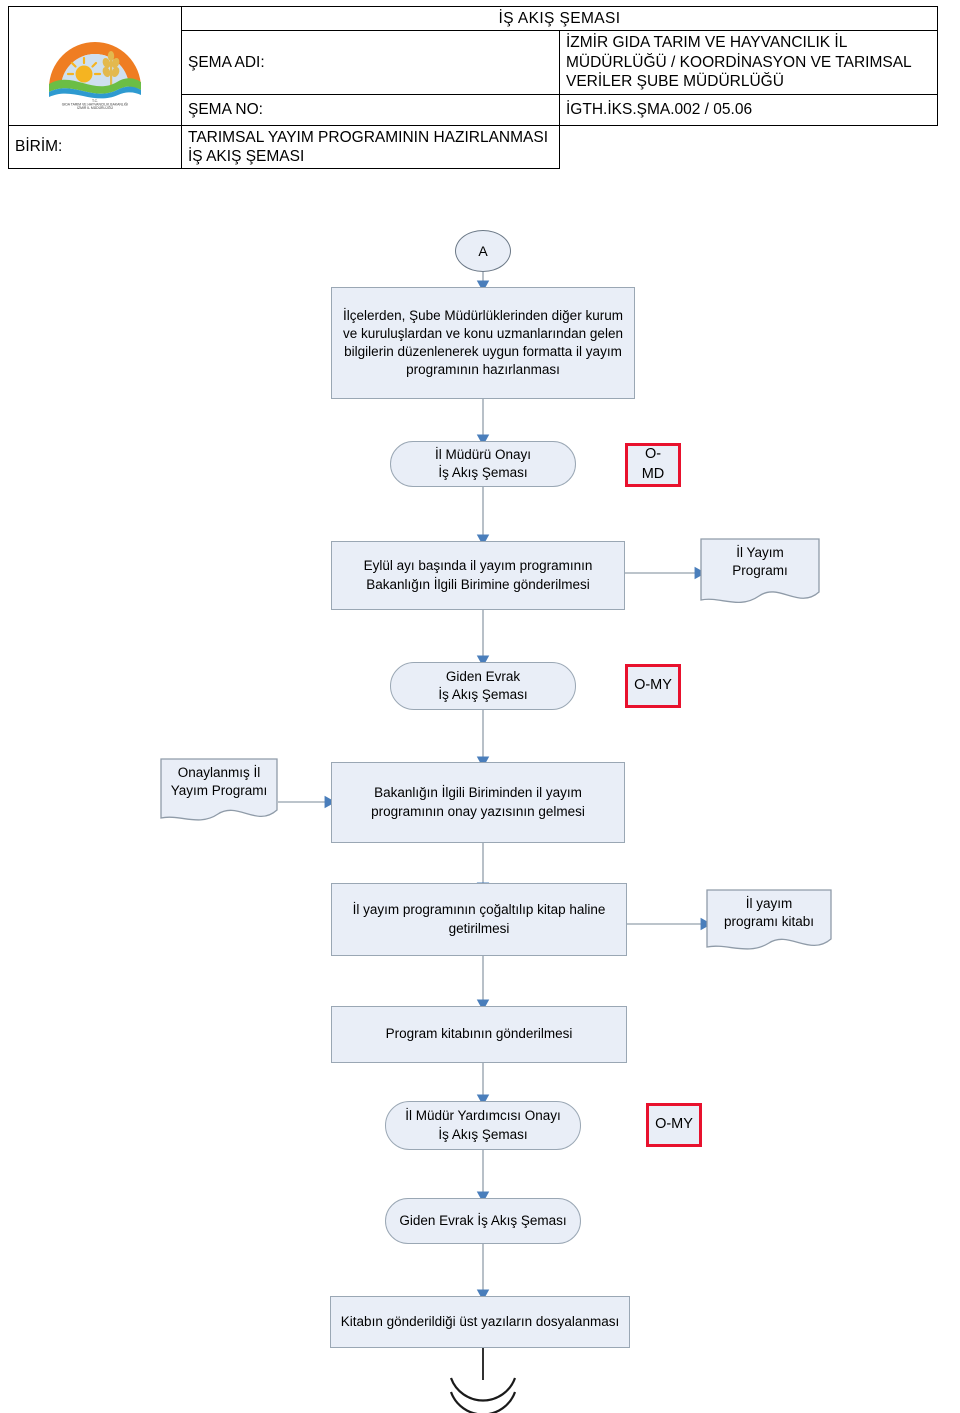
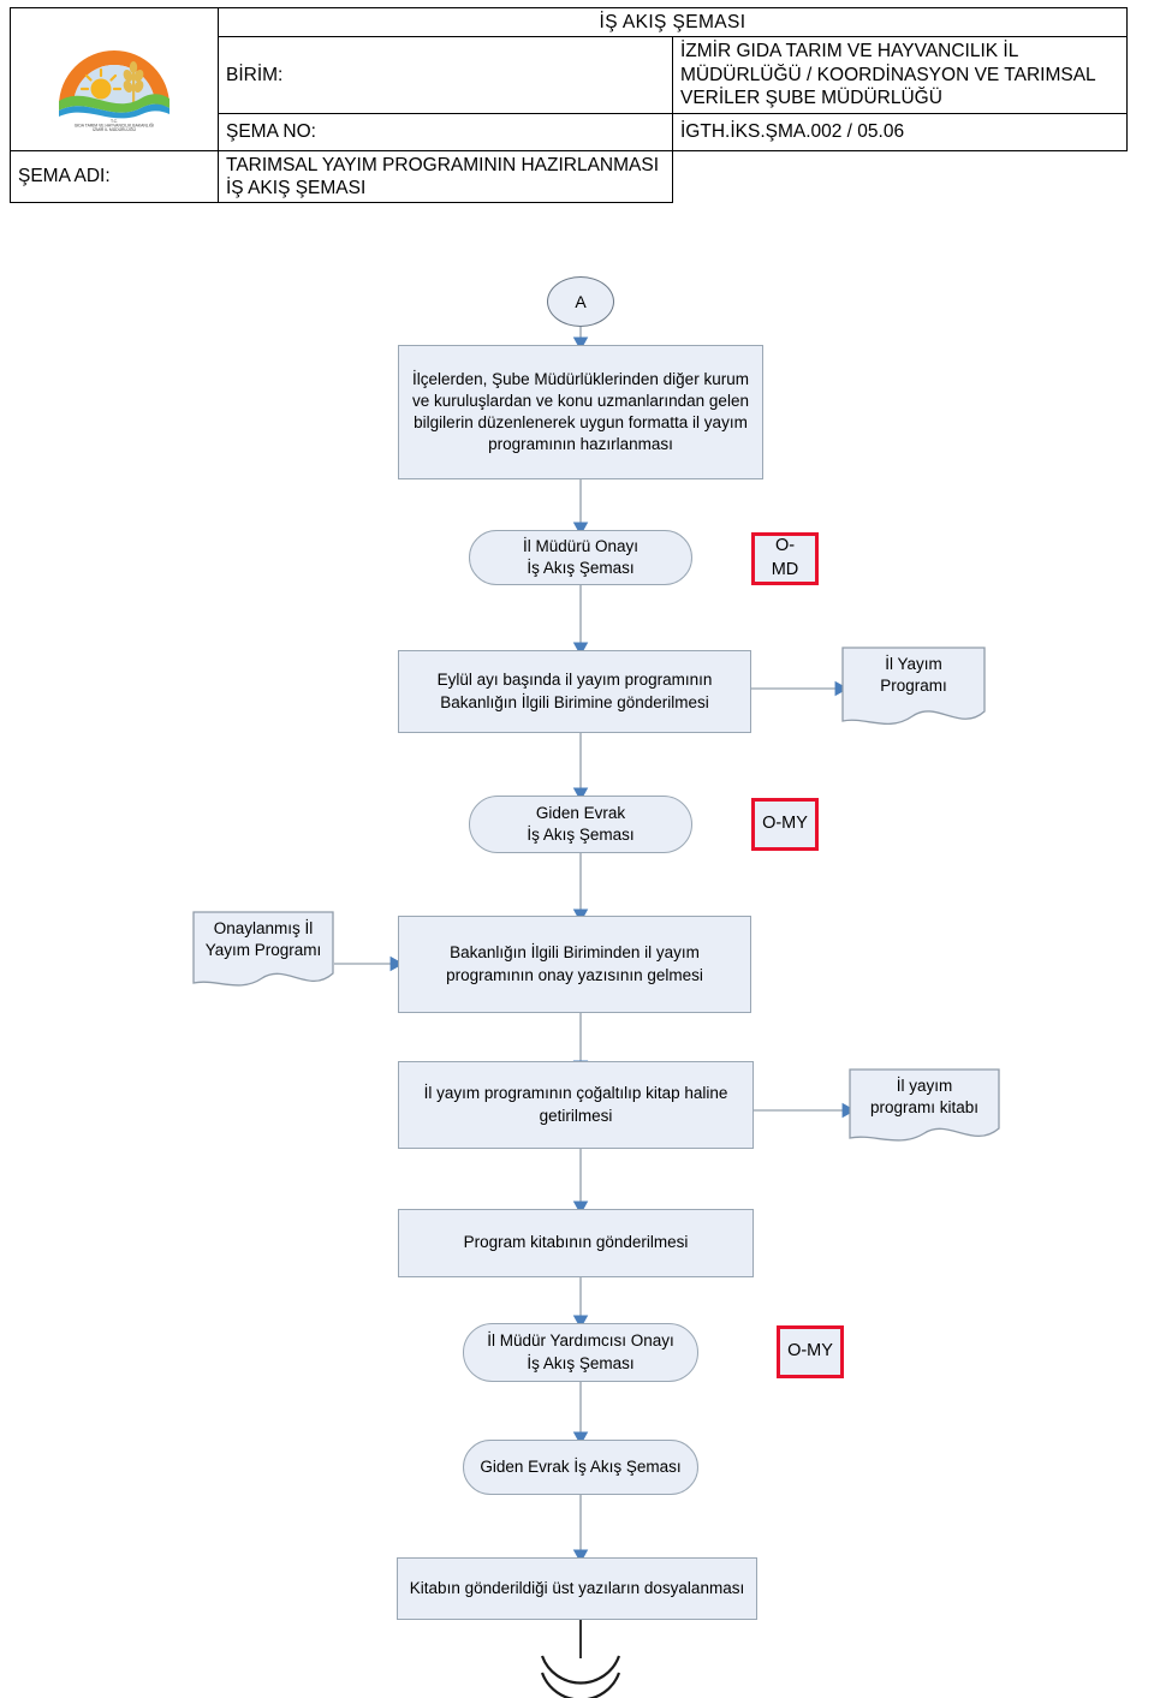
- ŞEMA ADI:	İZMİR GIDA TARIM VE HAYVANCILIK İL MÜDÜRLÜĞÜ / KOORDİNASYON VE TARIMSAL VERİLER ŞUBE MÜDÜRLÜĞÜ
+ BİRİM:	İZMİR GIDA TARIM VE HAYVANCILIK İL MÜDÜRLÜĞÜ / KOORDİNASYON VE TARIMSAL VERİLER ŞUBE MÜDÜRLÜĞÜ
  ŞEMA NO:	İGTH.İKS.ŞMA.002 / 05.06
- BİRİM:	TARIMSAL YAYIM PROGRAMININ HAZIRLANMASI İŞ AKIŞ ŞEMASI
+ ŞEMA ADI:	TARIMSAL YAYIM PROGRAMININ HAZIRLANMASI İŞ AKIŞ ŞEMASI
  A
  İlçelerden, Şube Müdürlüklerinden diğer kurum ve kuruluşlardan ve konu uzmanlarından gelen bilgilerin düzenlenerek uygun formatta il yayım programının hazırlanması
  İl Müdürü Onayı
  İş Akış Şeması
  O-MD
  Eylül ayı başında il yayım programının Bakanlığın İlgili Birimine gönderilmesi
  İl Yayım
  Programı
  Giden Evrak
  İş Akış Şeması
  O-MY
  Onaylanmış İl
  Yayım Programı
  Bakanlığın İlgili Biriminden il yayım programının onay yazısının gelmesi
  İl yayım programının çoğaltılıp kitap haline getirilmesi
  İl yayım
  programı kitabı
  Program kitabının gönderilmesi
  İl Müdür Yardımcısı Onayı
  İş Akış Şeması
  O-MY
  Giden Evrak İş Akış Şeması
  Kitabın gönderildiği üst yazıların dosyalanması
